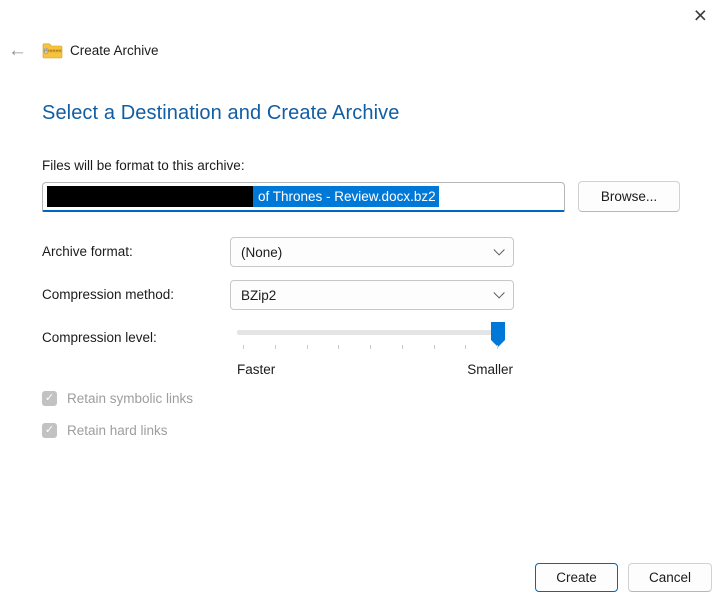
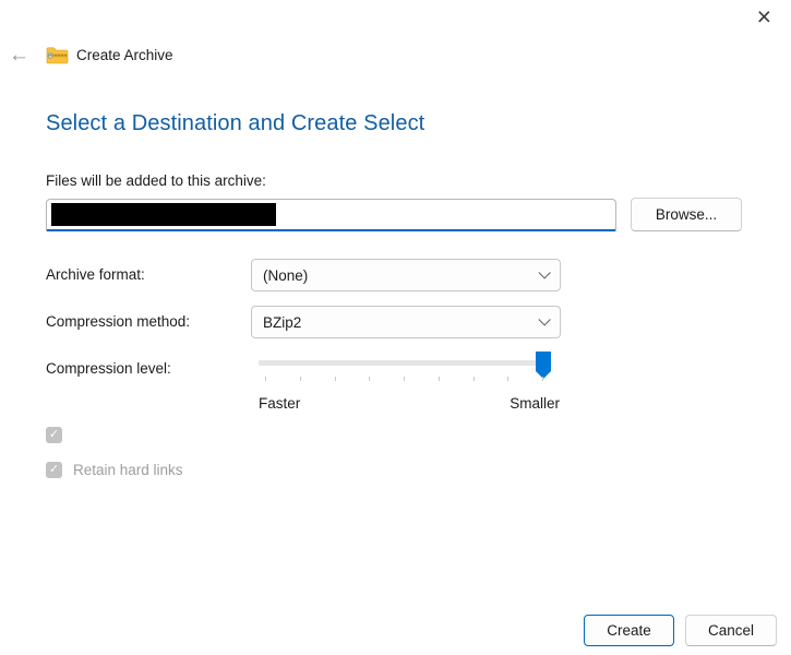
  ×
  ←
  Create Archive
- Select a Destination and Create Archive
+ Select a Destination and Create Select
- Files will be format to this archive:
+ Files will be added to this archive:
- of Thrones - Review.docx.bz2
  Browse...
  Archive format:
  (None)
  Compression method:
  BZip2
  Compression level:
  Faster
  Smaller
  ✓
- Retain symbolic links
  ✓
  Retain hard links
  Create
  Cancel
